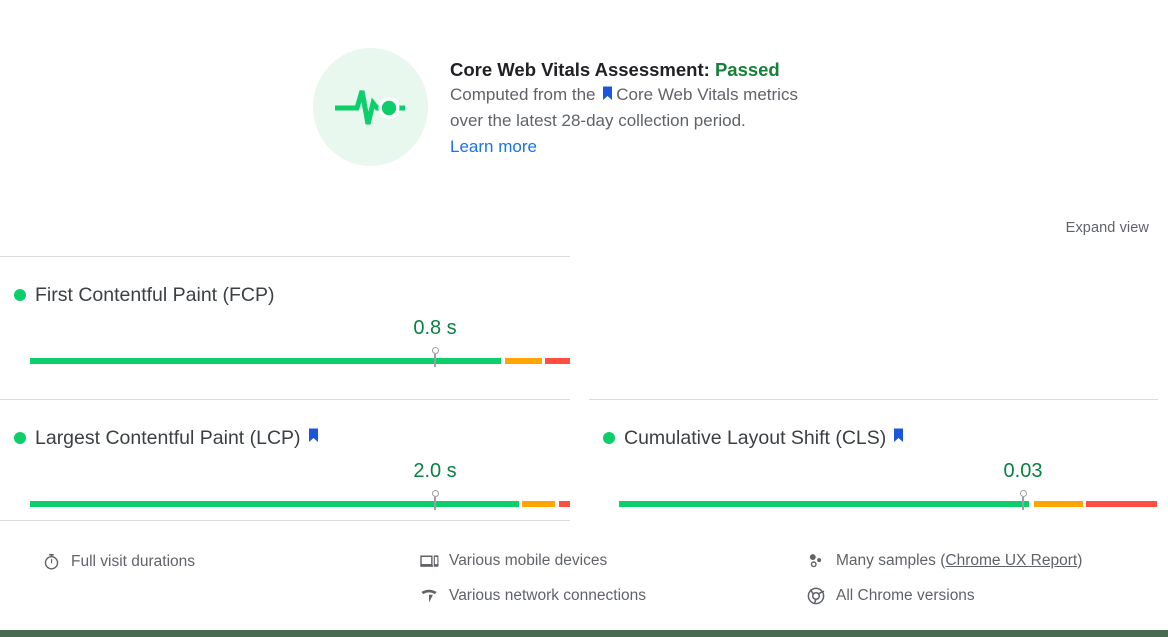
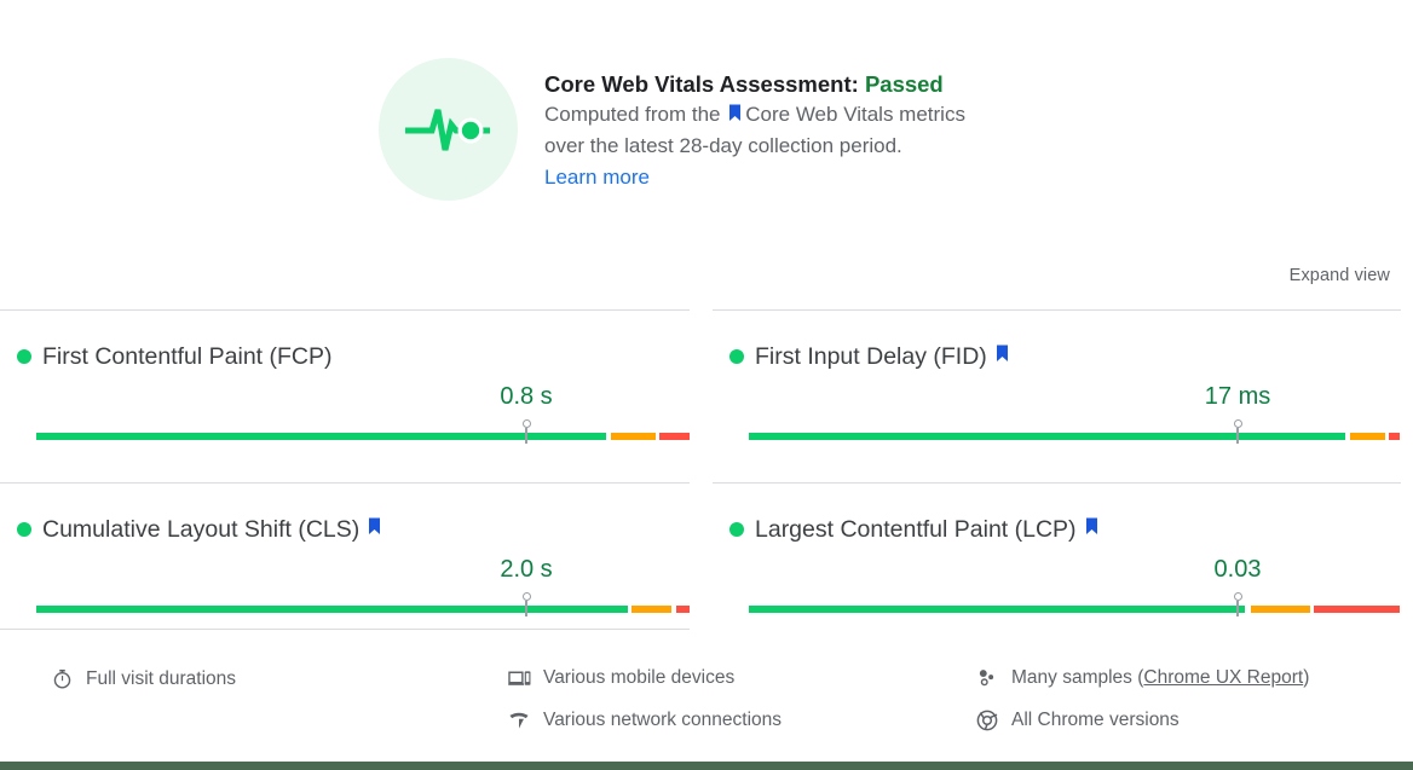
  Core Web Vitals Assessment: Passed
  Computed from the Core Web Vitals metrics
  over the latest 28-day collection period.
  Learn more
  Expand view
  First Contentful Paint (FCP)
  0.8 s
+ First Input Delay (FID)
+ 17 ms
- Largest Contentful Paint (LCP)
+ Cumulative Layout Shift (CLS)
  2.0 s
- Cumulative Layout Shift (CLS)
+ Largest Contentful Paint (LCP)
  0.03
  Full visit durations
  Various mobile devices
  Various network connections
  Many samples (
  Chrome UX Report
  )
  All Chrome versions
